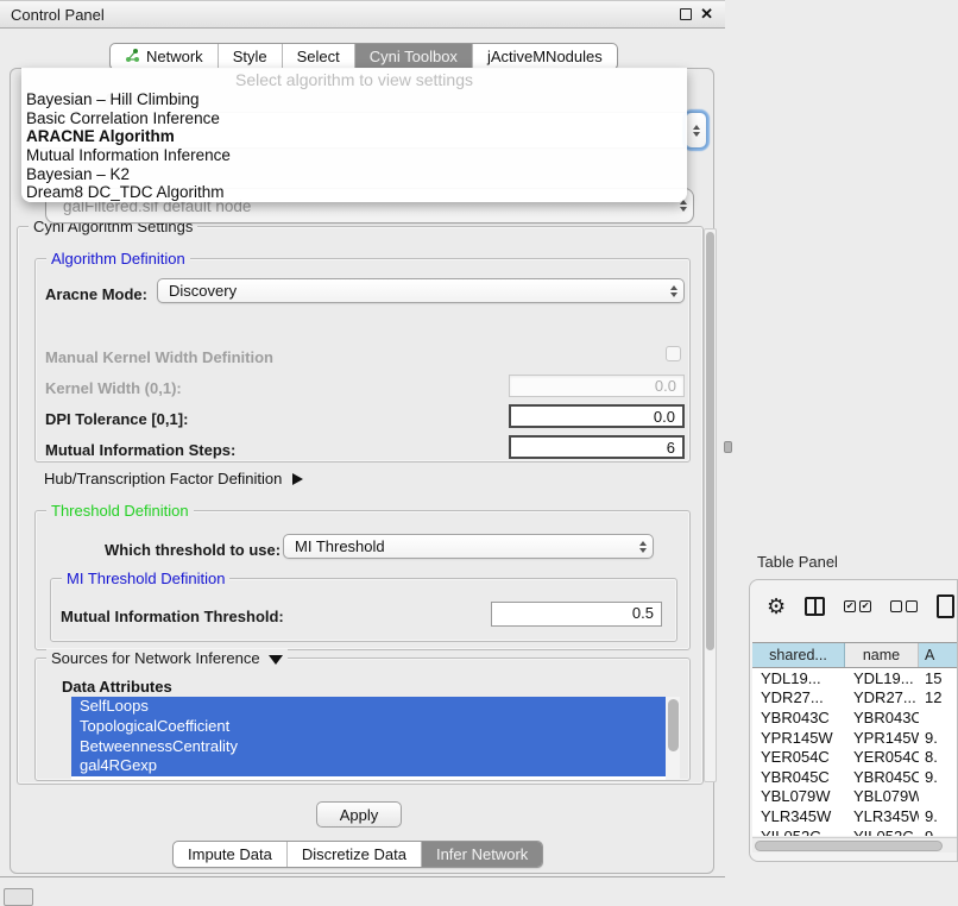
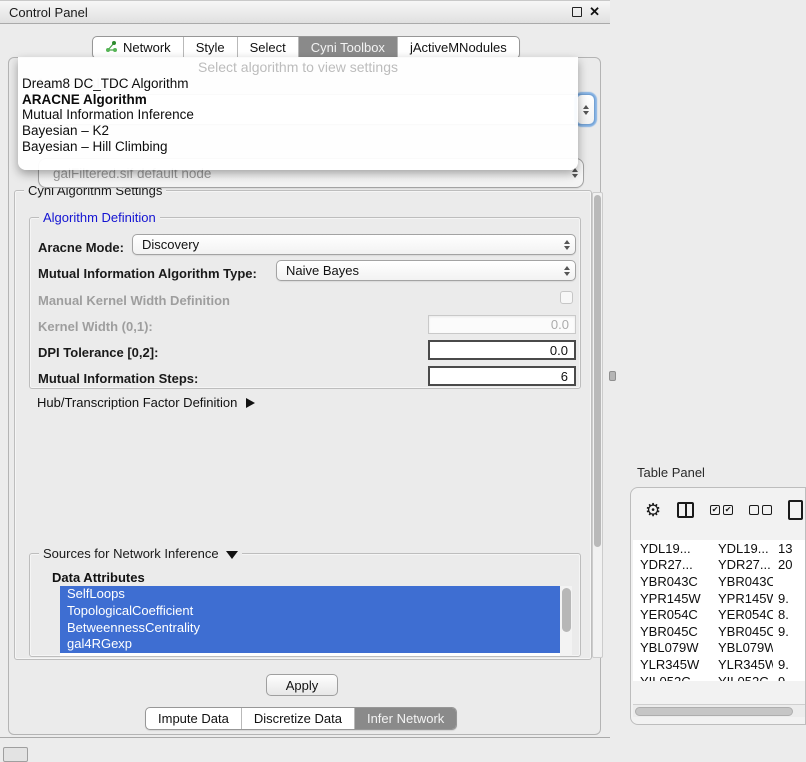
  Control Panel
  ✕
  Network
  Style
  Select
  Cyni Toolbox
  jActiveMNodules
  galFiltered.sif default node
  Select algorithm to view settings
- Bayesian – Hill Climbing
+ Dream8 DC_TDC Algorithm
- Basic Correlation Inference
  ARACNE Algorithm
  Mutual Information Inference
  Bayesian – K2
- Dream8 DC_TDC Algorithm
+ Bayesian – Hill Climbing
  Cyni Algorithm Settings
  Algorithm Definition
  Aracne Mode:
  Discovery
+ Mutual Information Algorithm Type:
+ Naive Bayes
  Manual Kernel Width Definition
  Kernel Width (0,1):
  0.0
- DPI Tolerance [0,1]:
+ DPI Tolerance [0,2]:
  0.0
  Mutual Information Steps:
  6
  Hub/Transcription Factor Definition
- Threshold Definition
- Which threshold to use:
- MI Threshold
- MI Threshold Definition
- Mutual Information Threshold:
- 0.5
  Sources for Network Inference
  Data Attributes
  SelfLoops
  TopologicalCoefficient
  BetweennessCentrality
  gal4RGexp
  Apply
  Impute Data
  Discretize Data
  Infer Network
  Table Panel
  ⚙
  ✔
  ✔
- shared...
- name
- A
  YDL19...
  YDL19...
- 15
+ 13
  YDR27...
  YDR27...
- 12
+ 20
  YBR043C
  YBR043C
  YPR145W
  YPR145W
  9.
  YER054C
  YER054C
  8.
  YBR045C
  YBR045C
  9.
  YBL079W
  YBL079W
  YLR345W
  YLR345W
  9.
